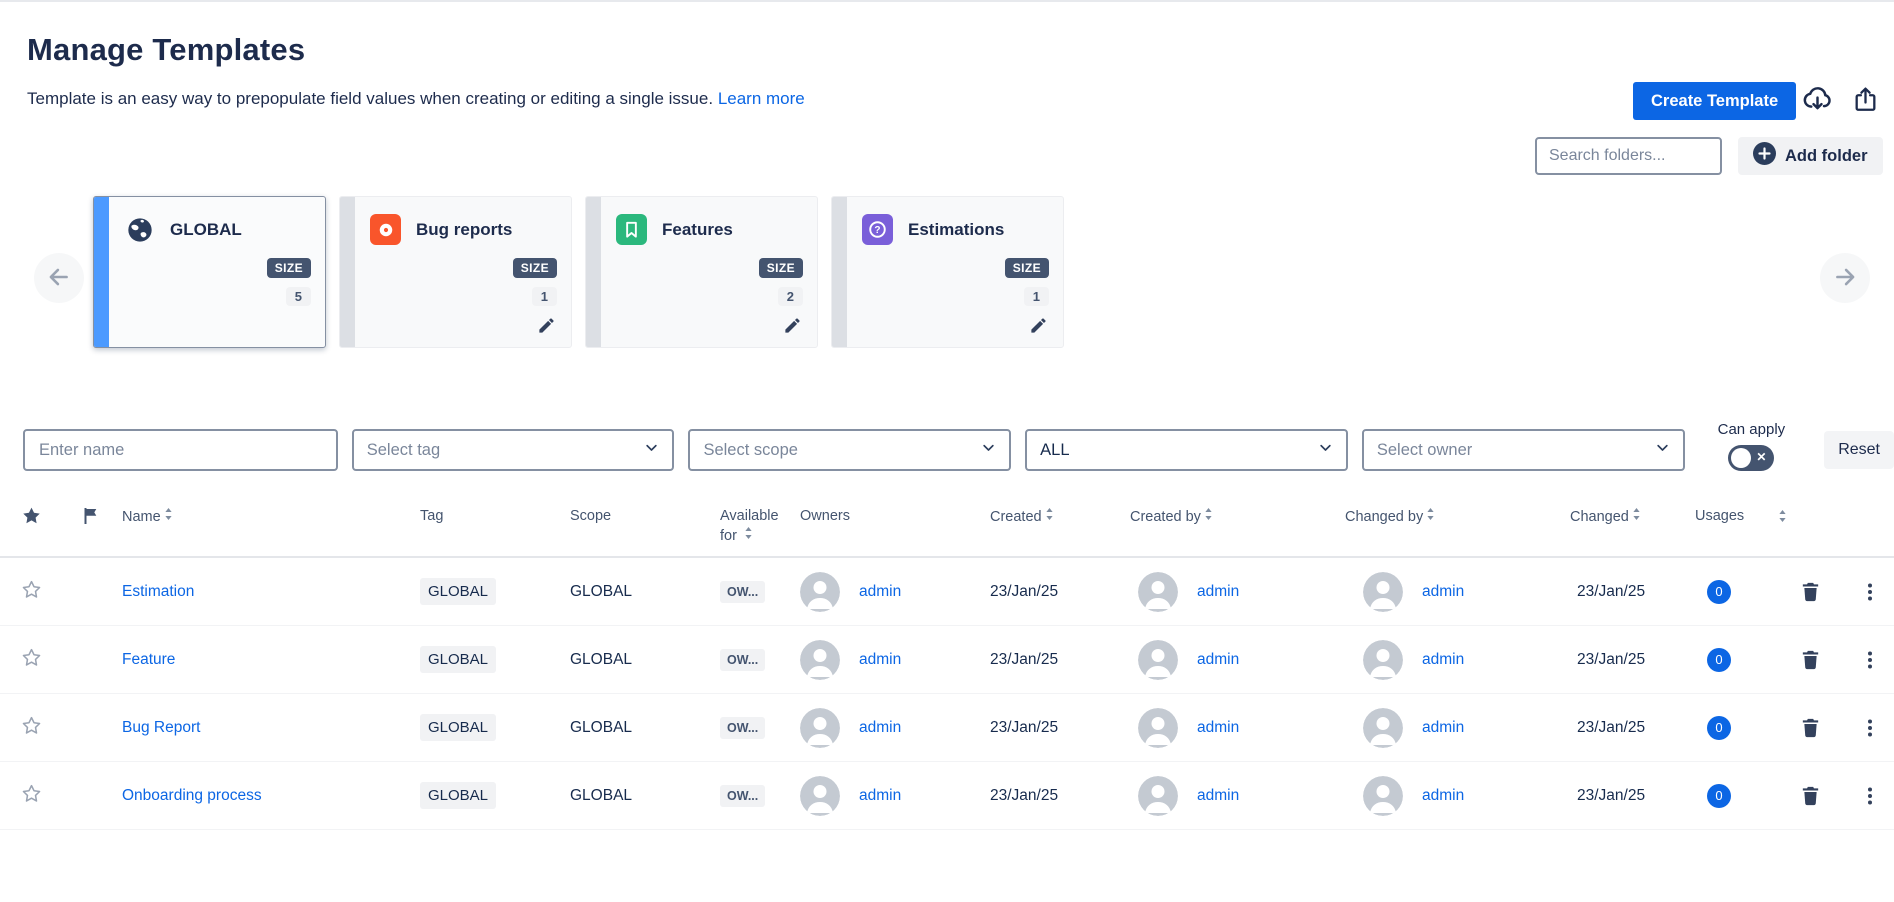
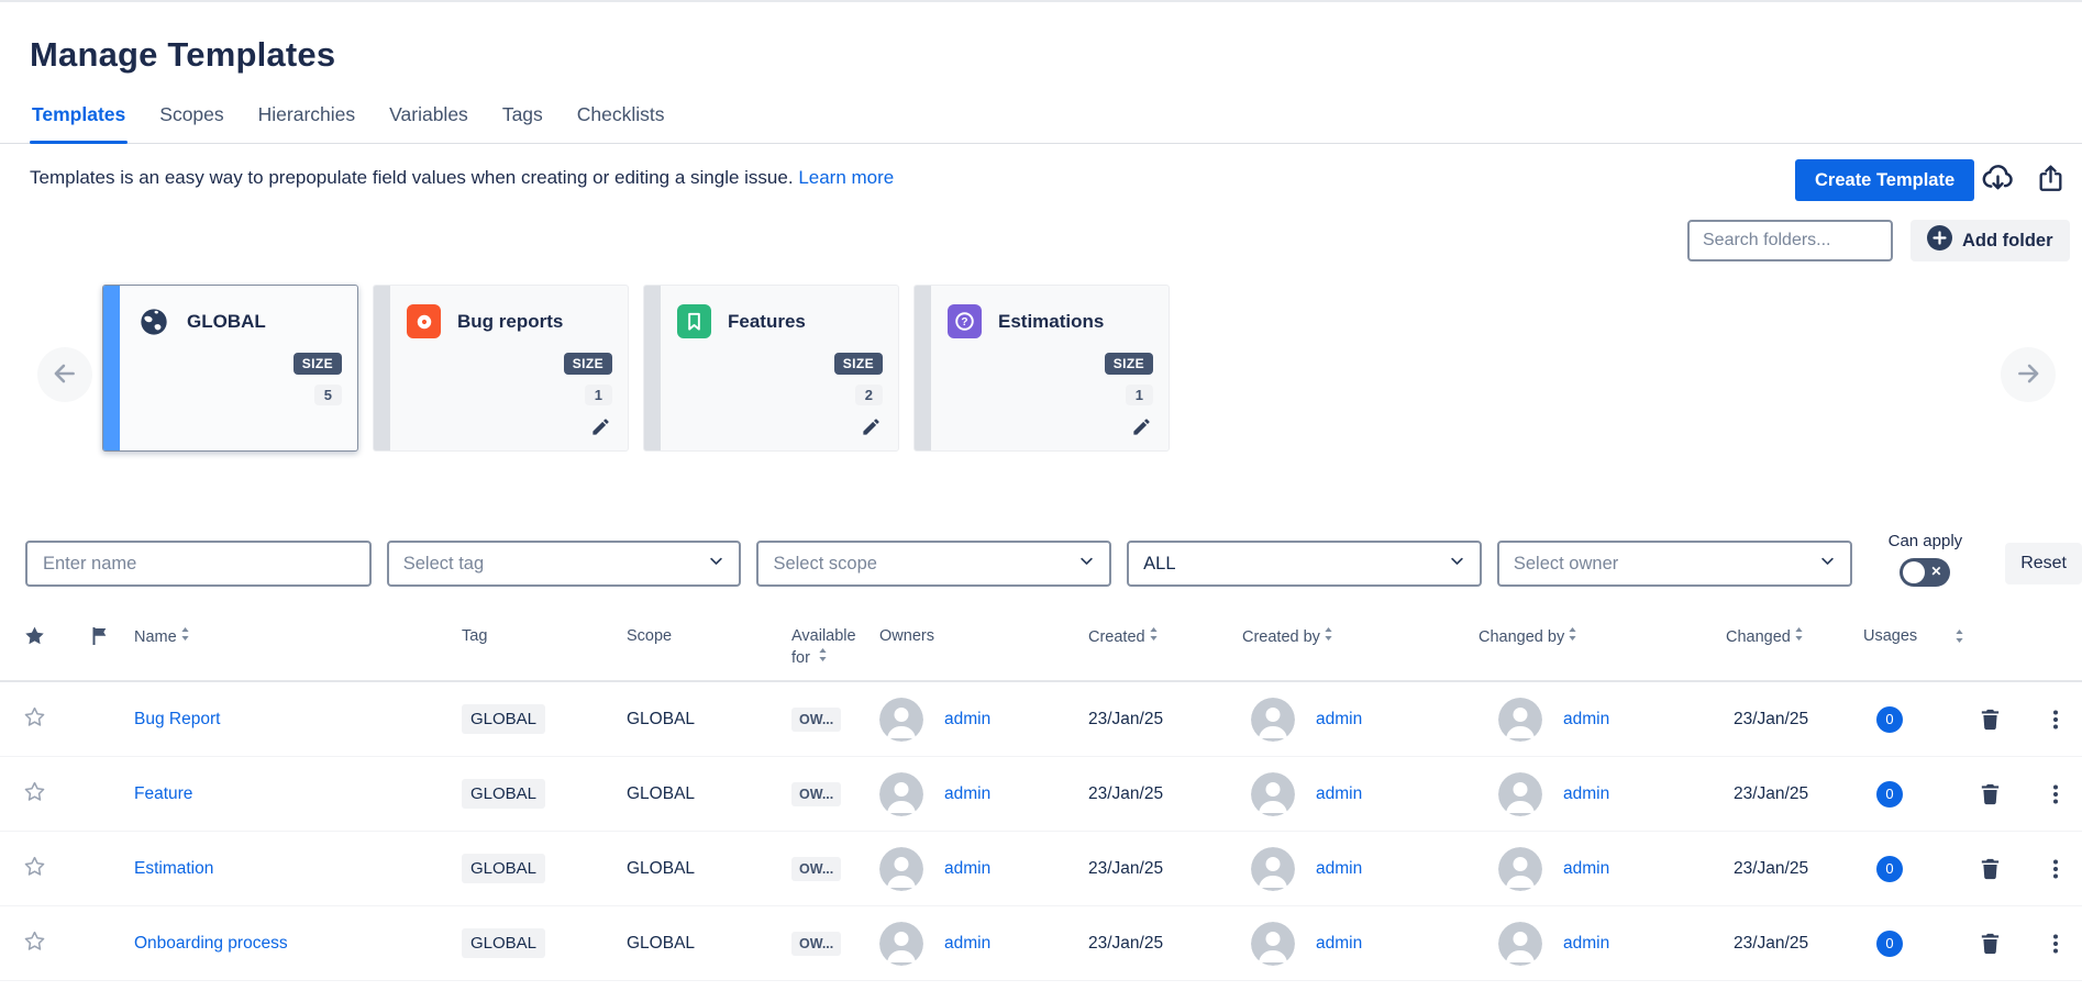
  Manage Templates
+ Templates
+ Scopes
+ Hierarchies
+ Variables
+ Tags
+ Checklists
- Template is an easy way to prepopulate field values when creating or editing a single issue. Learn more
+ Templates is an easy way to prepopulate field values when creating or editing a single issue. Learn more
  Create Template
  Search folders...
  Add folder
  GLOBAL
  SIZE
  5
  Bug reports
  SIZE
  1
  Features
  SIZE
  2
  ?
  Estimations
  SIZE
  1
  Enter name
  Select tag
  Select scope
  ALL
  Select owner
  Can apply
  ✕
  Reset
  Name
  Tag
  Scope
  Available for
  Owners
  Created
  Created by
  Changed by
  Changed
  Usages
- Estimation
+ Bug Report
  GLOBAL
  GLOBAL
  OW...
  admin
  23/Jan/25
  admin
  admin
  23/Jan/25
  0
  Feature
  GLOBAL
  GLOBAL
  OW...
  admin
  23/Jan/25
  admin
  admin
  23/Jan/25
  0
- Bug Report
+ Estimation
  GLOBAL
  GLOBAL
  OW...
  admin
  23/Jan/25
  admin
  admin
  23/Jan/25
  0
  Onboarding process
  GLOBAL
  GLOBAL
  OW...
  admin
  23/Jan/25
  admin
  admin
  23/Jan/25
  0
